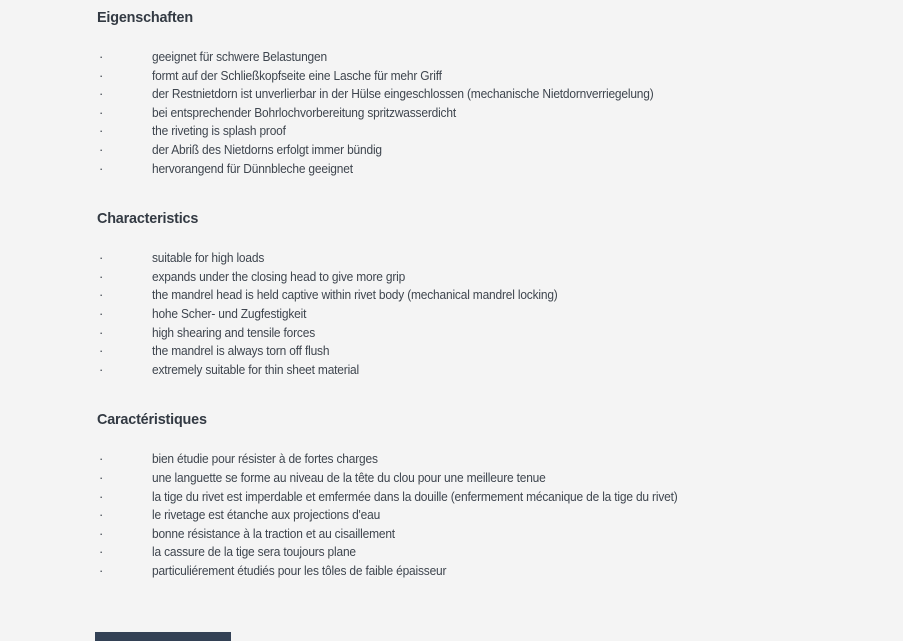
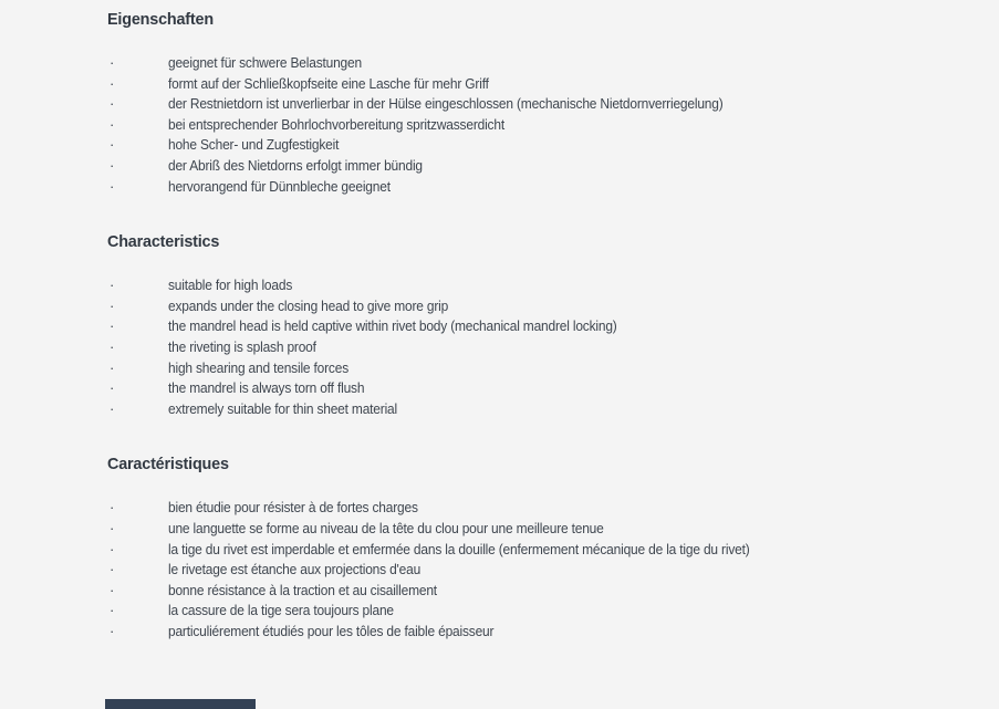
  Eigenschaften
  ·
  geeignet für schwere Belastungen
  ·
  formt auf der Schließkopfseite eine Lasche für mehr Griff
  ·
  der Restnietdorn ist unverlierbar in der Hülse eingeschlossen (mechanische Nietdornverriegelung)
  ·
  bei entsprechender Bohrlochvorbereitung spritzwasserdicht
  ·
- the riveting is splash proof
+ hohe Scher- und Zugfestigkeit
  ·
  der Abriß des Nietdorns erfolgt immer bündig
  ·
  hervorangend für Dünnbleche geeignet
  Characteristics
  ·
  suitable for high loads
  ·
  expands under the closing head to give more grip
  ·
  the mandrel head is held captive within rivet body (mechanical mandrel locking)
  ·
- hohe Scher- und Zugfestigkeit
+ the riveting is splash proof
  ·
  high shearing and tensile forces
  ·
  the mandrel is always torn off flush
  ·
  extremely suitable for thin sheet material
  Caractéristiques
  ·
  bien étudie pour résister à de fortes charges
  ·
  une languette se forme au niveau de la tête du clou pour une meilleure tenue
  ·
  la tige du rivet est imperdable et emfermée dans la douille (enfermement mécanique de la tige du rivet)
  ·
  le rivetage est étanche aux projections d'eau
  ·
  bonne résistance à la traction et au cisaillement
  ·
  la cassure de la tige sera toujours plane
  ·
  particuliérement étudiés pour les tôles de faible épaisseur
